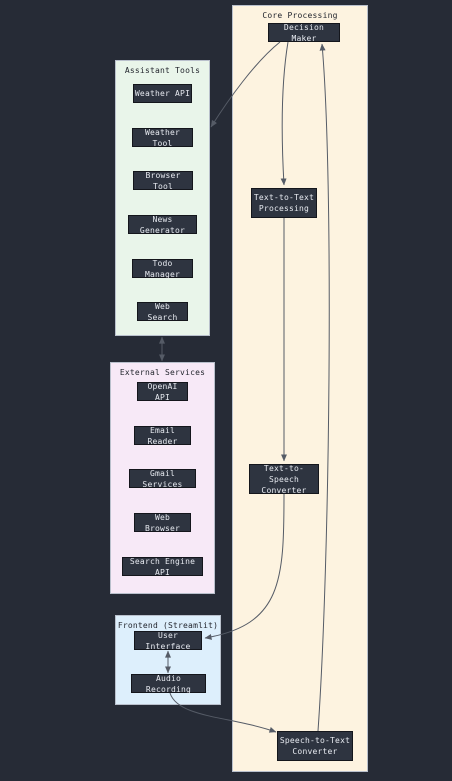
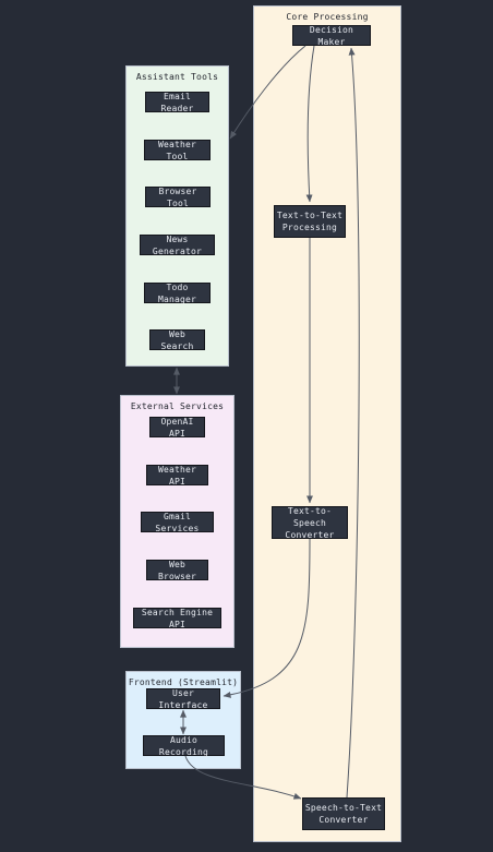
  Core Processing
  Assistant Tools
  External Services
  Frontend (Streamlit)
  Decision Maker
  Text-to-Text
  Processing
  Text-to-Speech
  Converter
  Speech-to-Text
  Converter
- Weather API
+ Email Reader
  Weather Tool
  Browser Tool
  News Generator
  Todo Manager
  Web Search
  OpenAI API
- Email Reader
+ Weather API
  Gmail Services
  Web Browser
  Search Engine API
  User Interface
  Audio Recording
